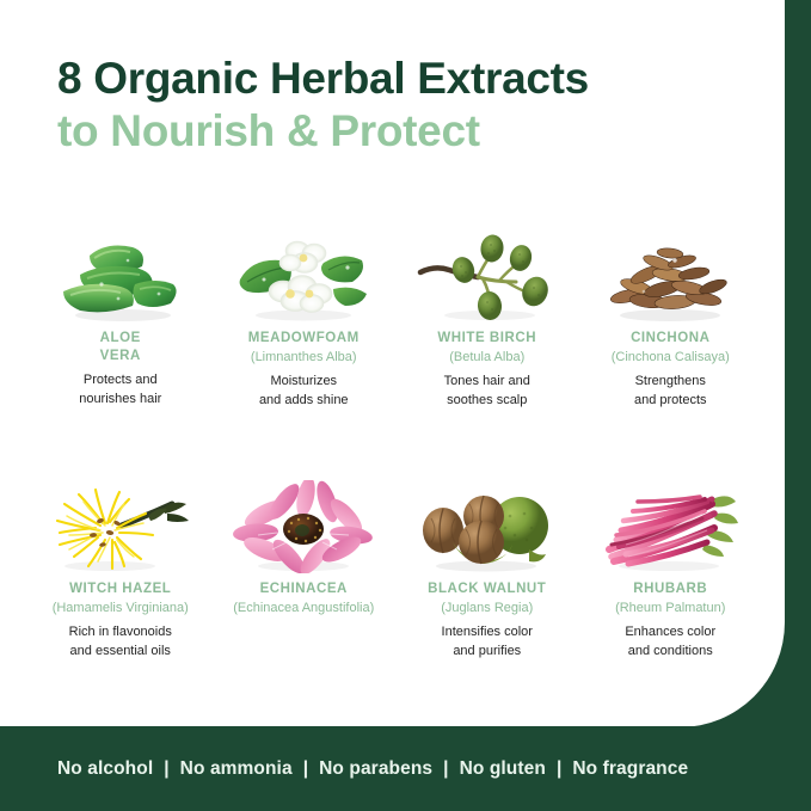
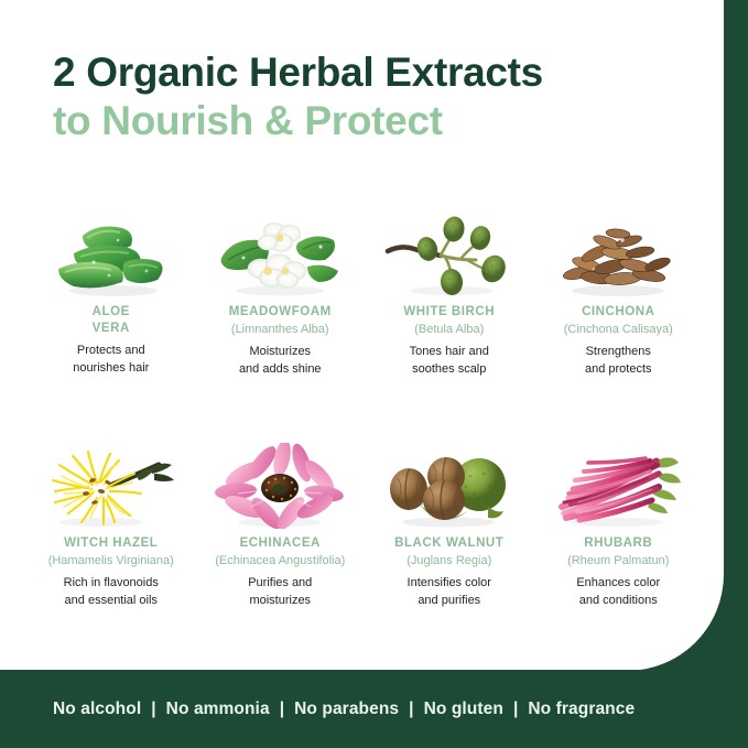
- 8 Organic Herbal Extracts
+ 2 Organic Herbal Extracts
  to Nourish & Protect
  ALOE
  VERA
  Protects and
  nourishes hair
  MEADOWFOAM
  (Limnanthes Alba)
  Moisturizes
  and adds shine
  WHITE BIRCH
  (Betula Alba)
  Tones hair and
  soothes scalp
  CINCHONA
  (Cinchona Calisaya)
  Strengthens
  and protects
  WITCH HAZEL
  (Hamamelis Virginiana)
  Rich in flavonoids
  and essential oils
  ECHINACEA
  (Echinacea Angustifolia)
+ Purifies and
+ moisturizes
  BLACK WALNUT
  (Juglans Regia)
  Intensifies color
  and purifies
  RHUBARB
  (Rheum Palmatun)
  Enhances color
  and conditions
  No alcohol
  |
  No ammonia
  |
  No parabens
  |
  No gluten
  |
  No fragrance
